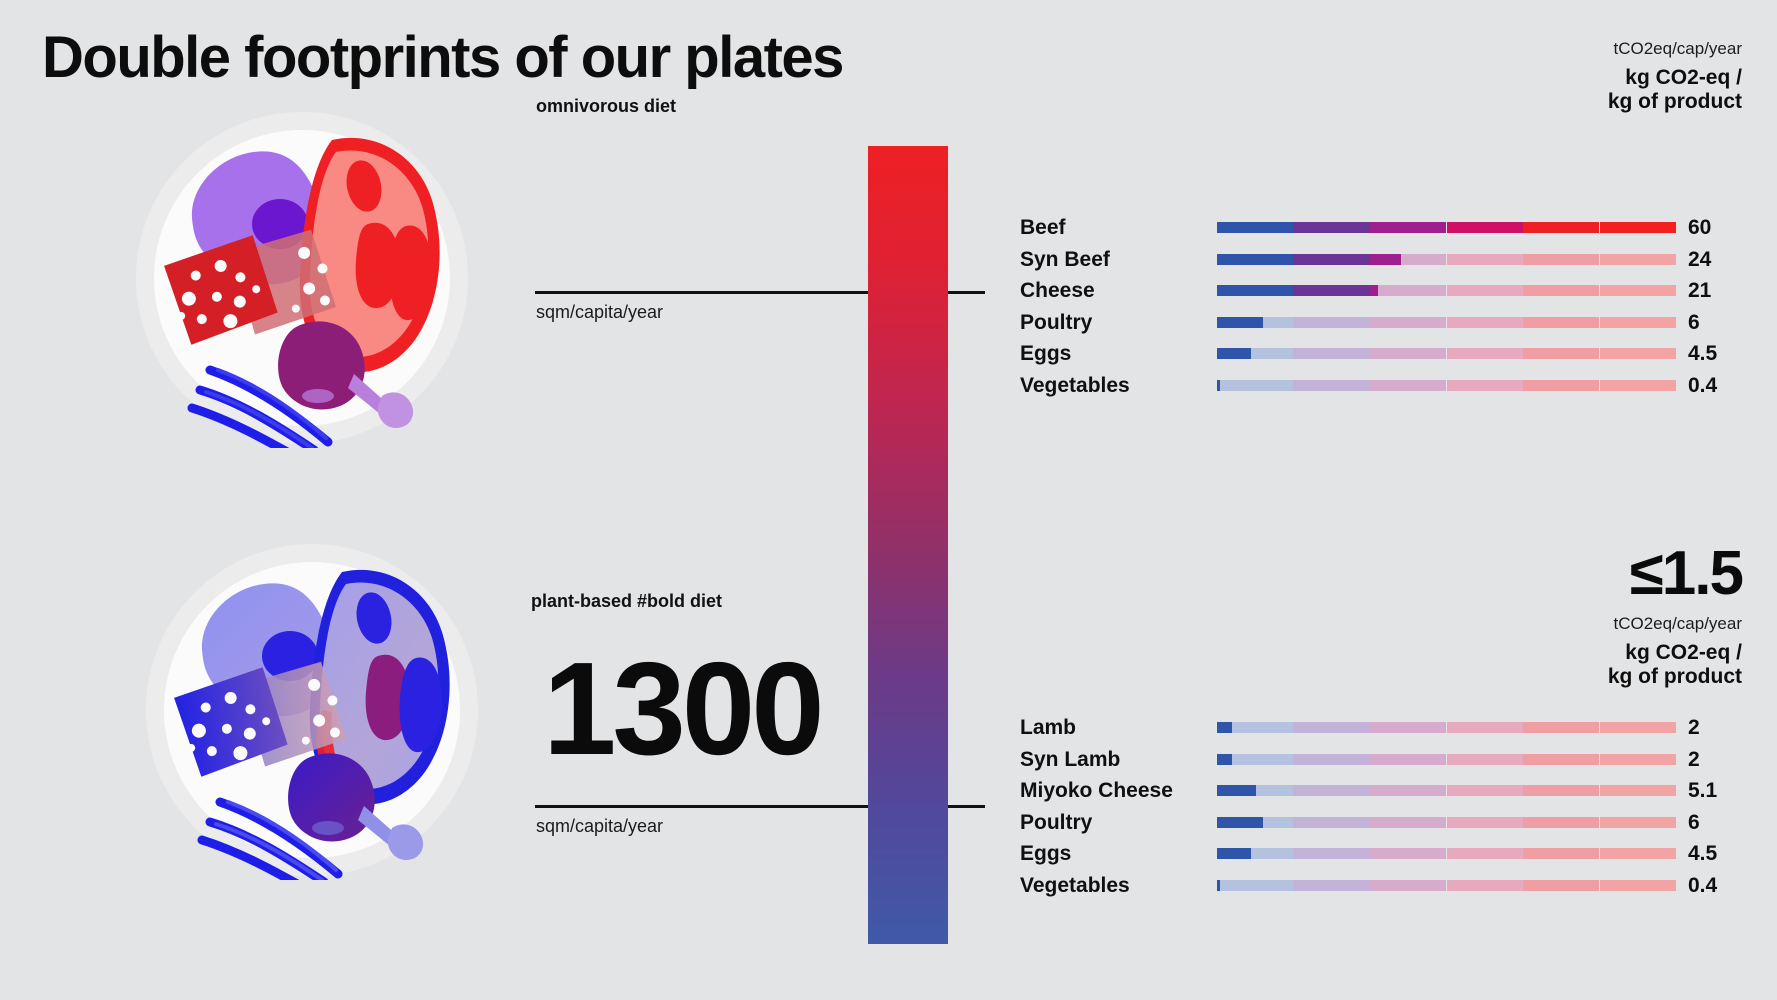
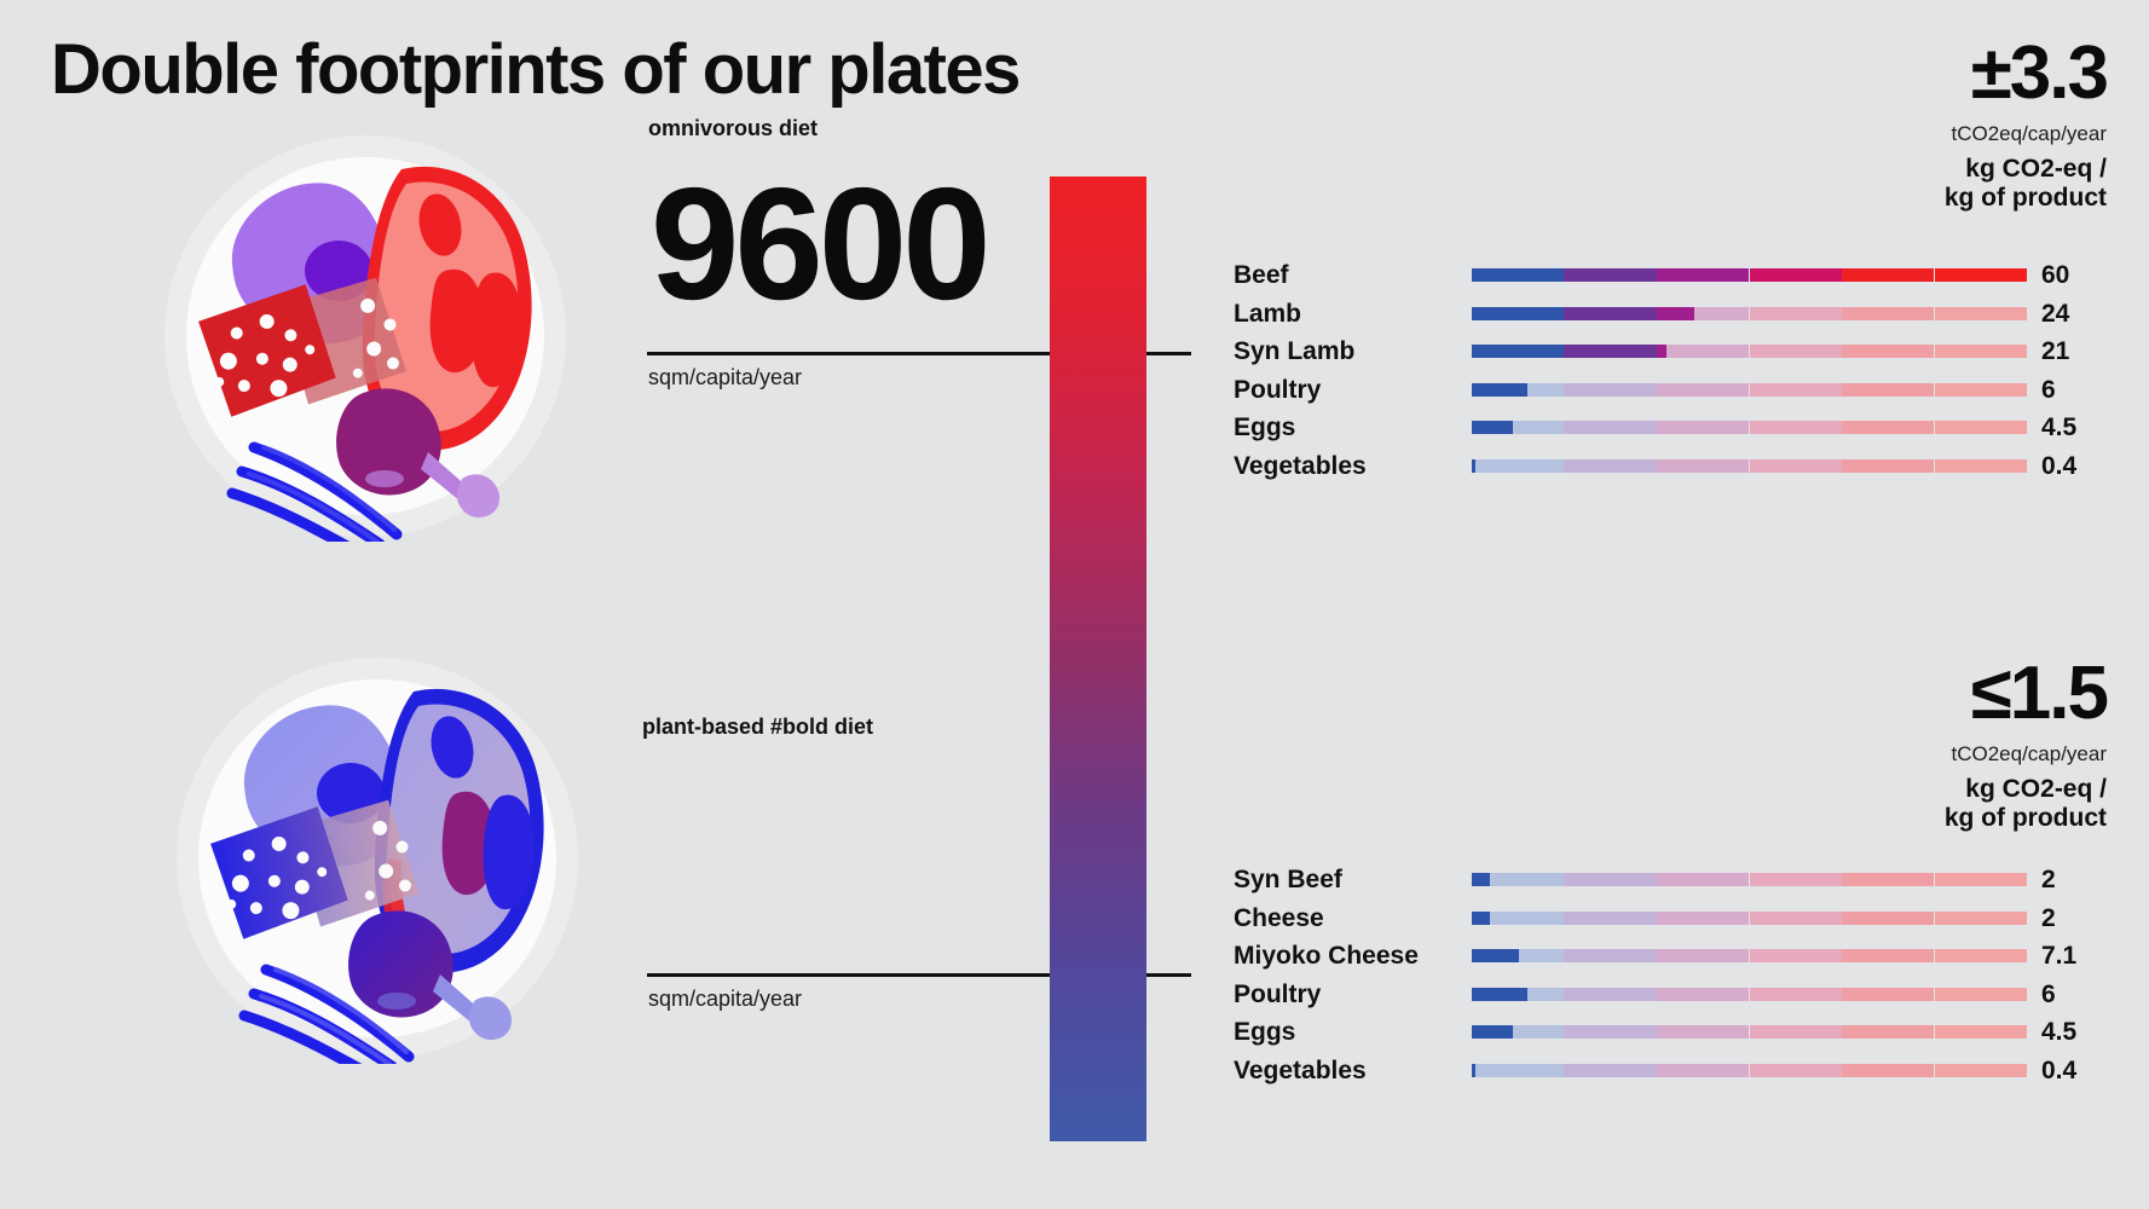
  Double footprints of our plates
  omnivorous diet
+ 9600
  sqm/capita/year
  plant-based #bold diet
- 1300
  sqm/capita/year
+ ±3.3
  tCO2eq/cap/year
  kg CO2-eq /
  kg of product
  ≤1.5
  tCO2eq/cap/year
  kg CO2-eq /
  kg of product
  Beef
  60
- Syn Beef
+ Lamb
  24
- Cheese
+ Syn Lamb
  21
  Poultry
  6
  Eggs
  4.5
  Vegetables
  0.4
- Lamb
+ Syn Beef
  2
- Syn Lamb
+ Cheese
  2
  Miyoko Cheese
- 5.1
+ 7.1
  Poultry
  6
  Eggs
  4.5
  Vegetables
  0.4
